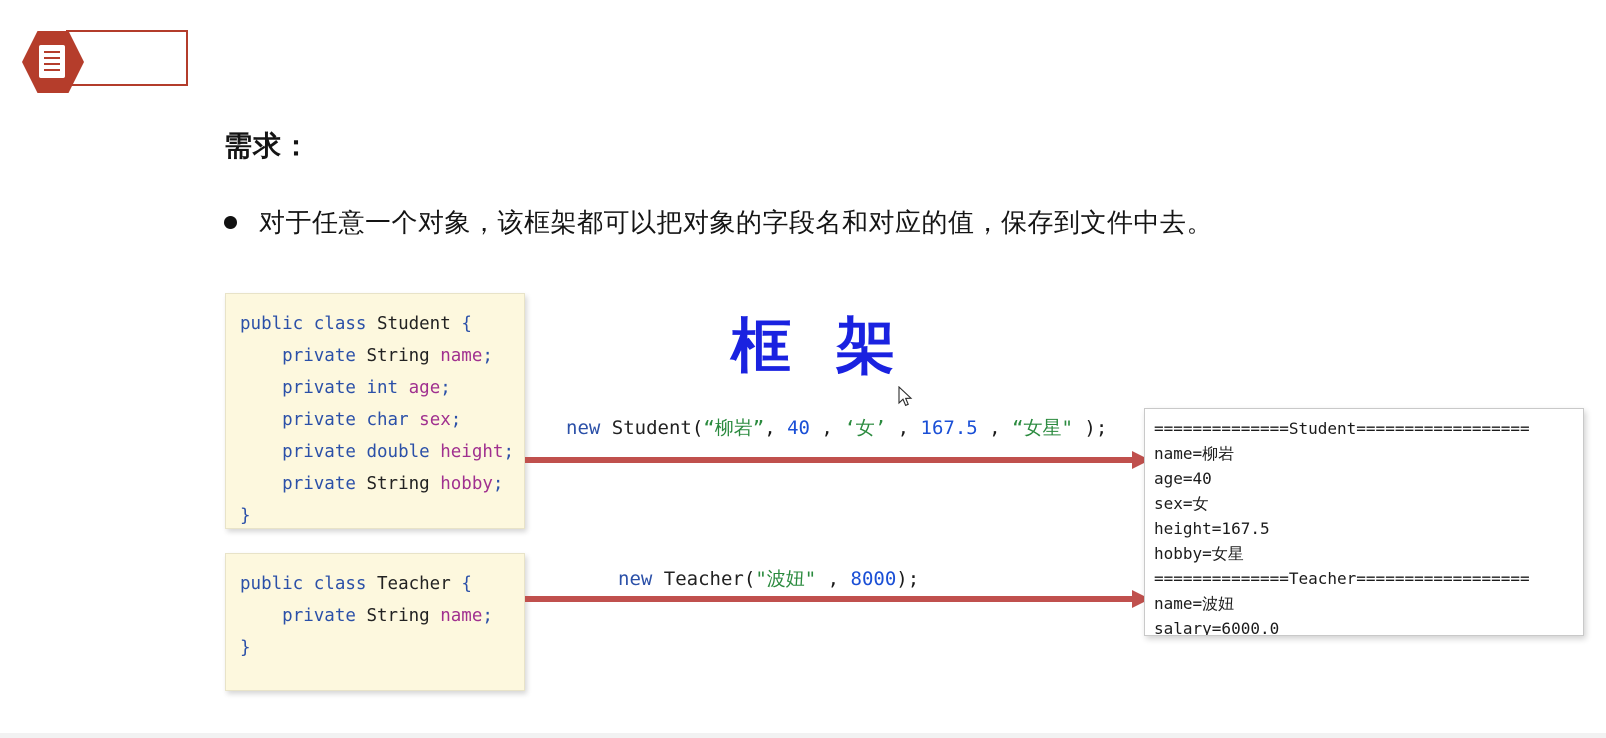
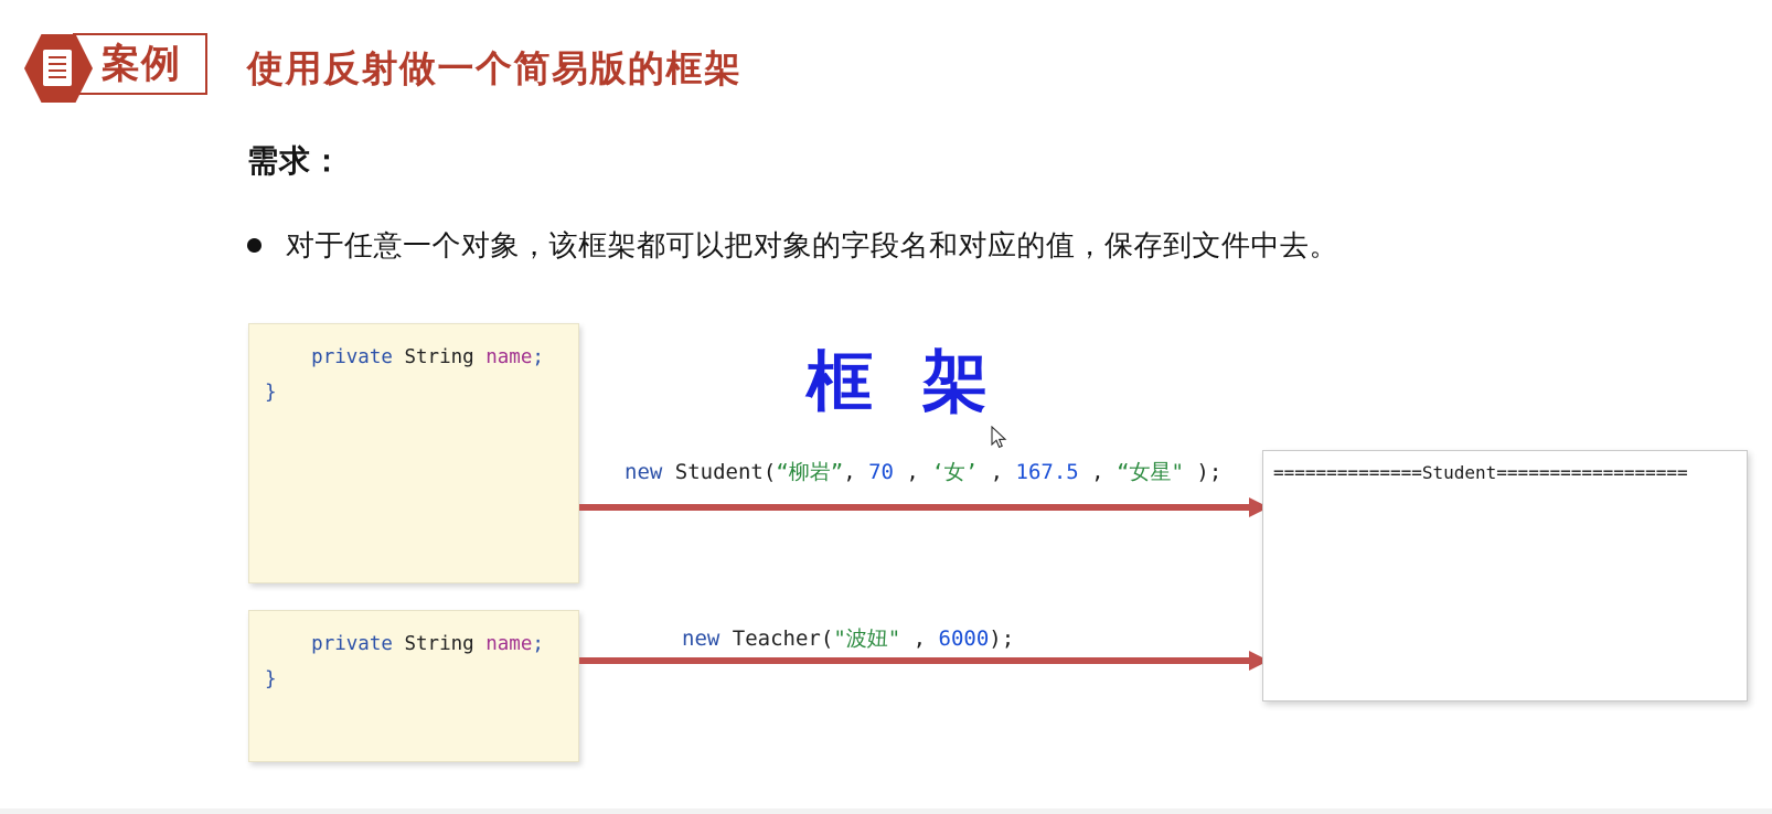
+ 案例
+ 使用反射做一个简易版的框架
  需求：
  对于任意一个对象，该框架都可以把对象的字段名和对应的值，保存到文件中去。
- public class Student {
  private String name;
- private int age;
- private char sex;
- private double height;
- private String hobby;
  }
- public class Teacher {
  private String name;
  }
  框 架
- new Student(“柳岩”, 40 , ‘女’ , 167.5 , “女星" );
+ new Student(“柳岩”, 70 , ‘女’ , 167.5 , “女星" );
- new Teacher("波妞" , 8000);
+ new Teacher("波妞" , 6000);
  ==============Student==================
- name=柳岩
- age=40
- sex=女
- height=167.5
- hobby=女星
- ==============Teacher==================
- name=波妞
- salary=6000.0
